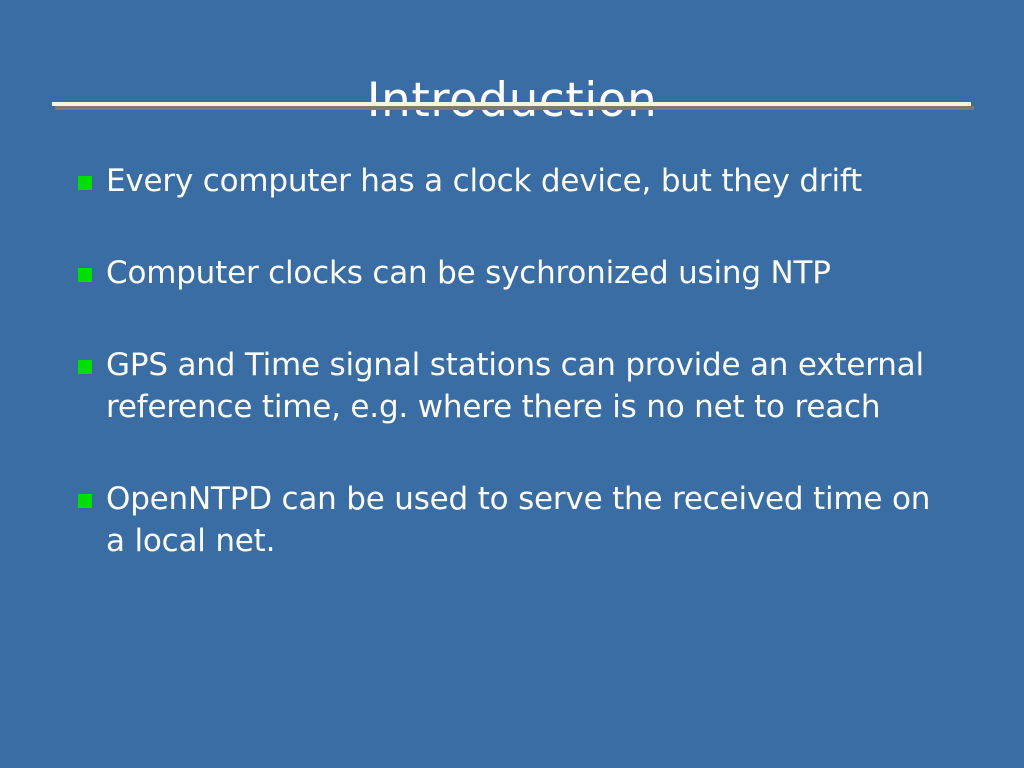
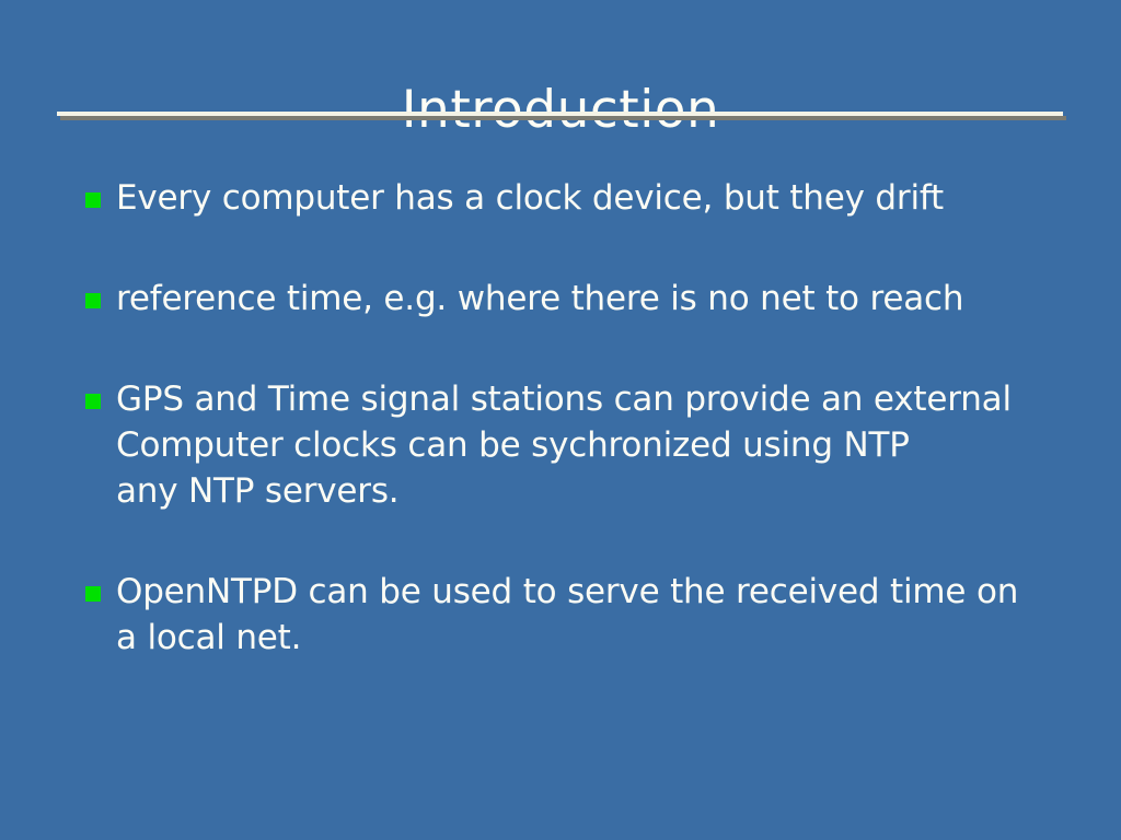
  Introduction
  Every computer has a clock device, but they drift
- Computer clocks can be sychronized using NTP
+ reference time, e.g. where there is no net to reach
  GPS and Time signal stations can provide an external
- reference time, e.g. where there is no net to reach
+ Computer clocks can be sychronized using NTP
+ any NTP servers.
  OpenNTPD can be used to serve the received time on
  a local net.
